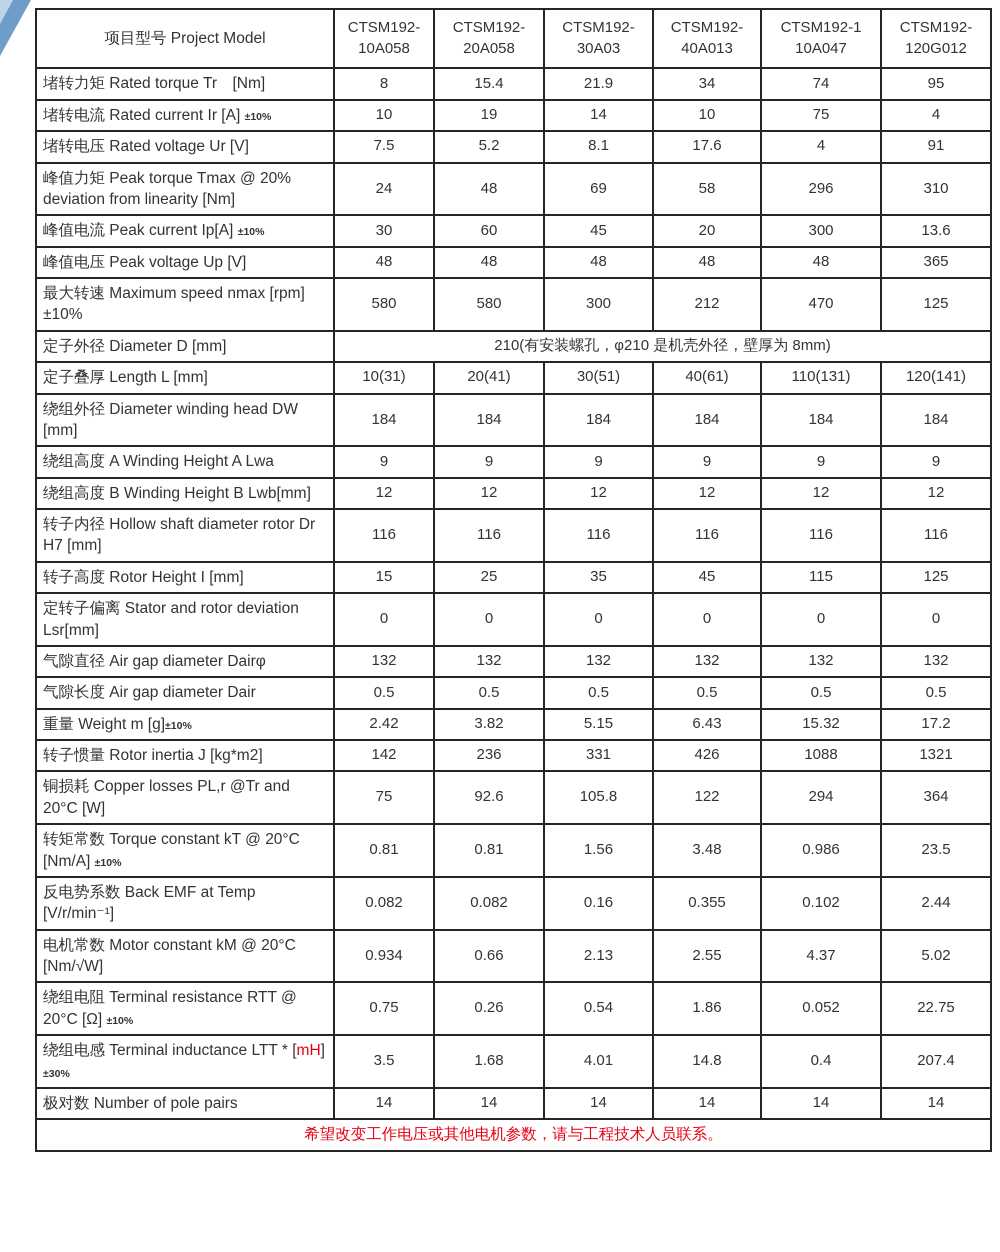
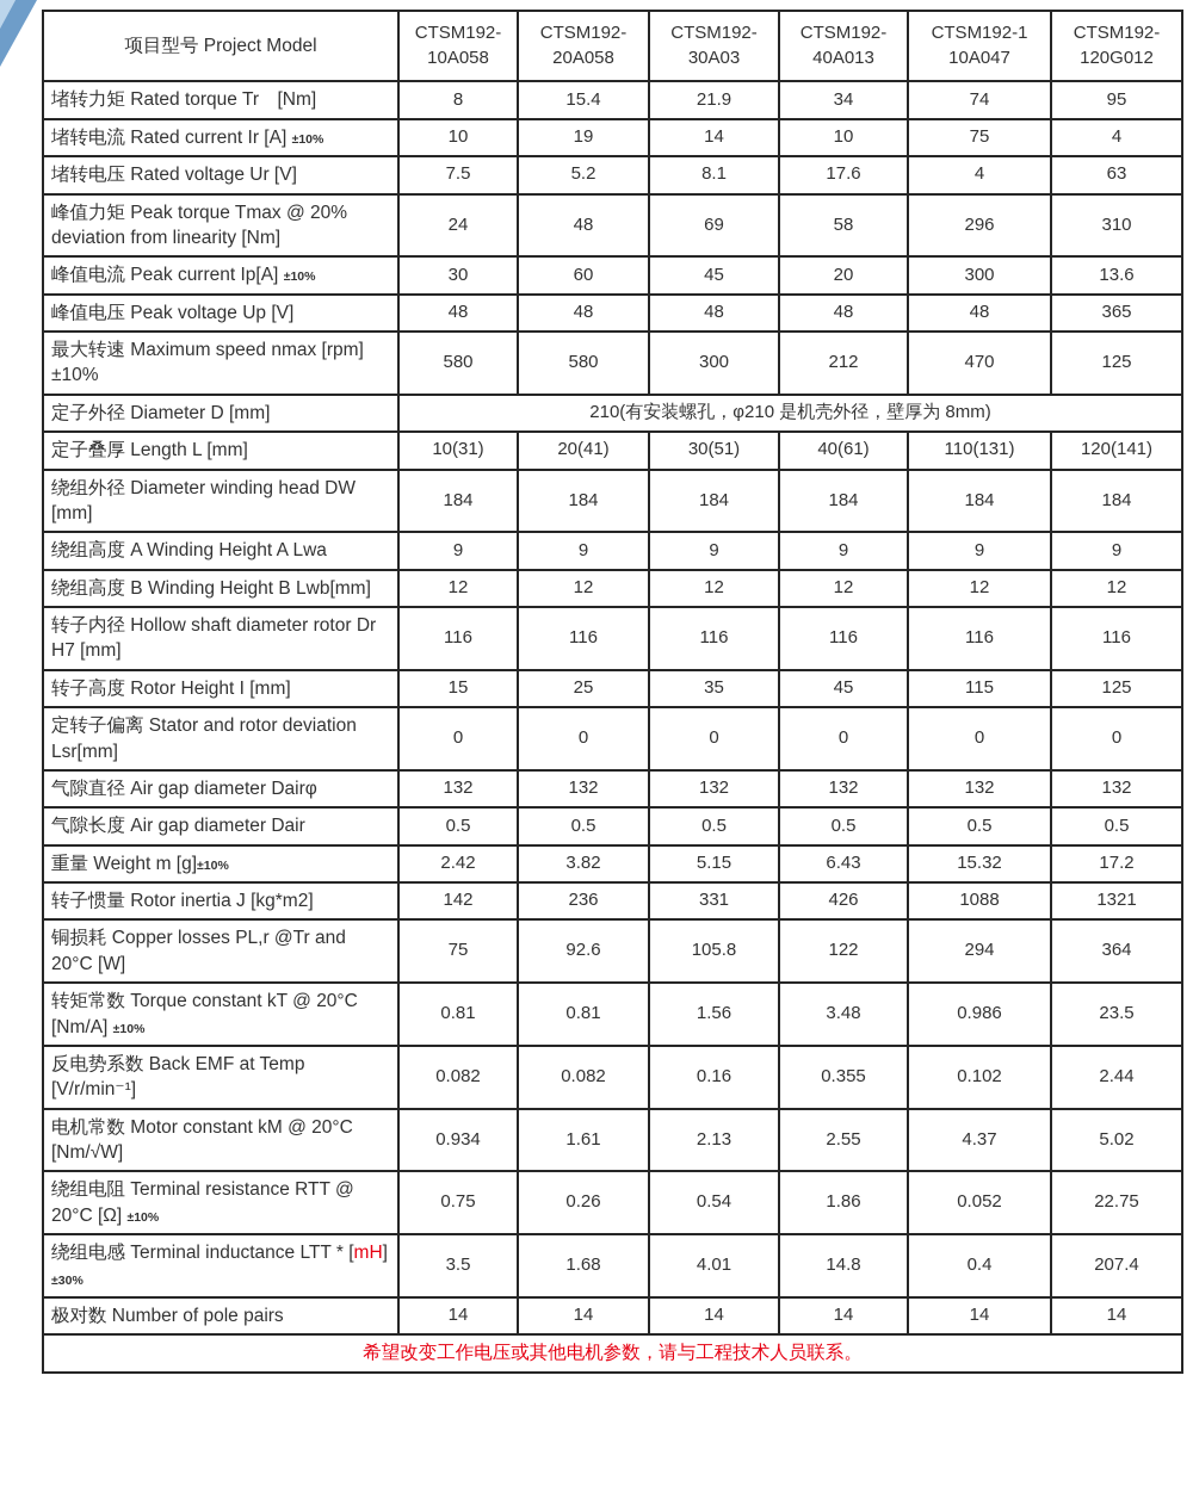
  项目型号 Project Model	CTSM192- 10A058	CTSM192- 20A058	CTSM192- 30A03	CTSM192- 40A013	CTSM192-1 10A047	CTSM192- 120G012
  堵转力矩 Rated torque Tr [Nm]	8	15.4	21.9	34	74	95
  堵转电流 Rated current Ir [A] ±10%	10	19	14	10	75	4
- 堵转电压 Rated voltage Ur [V]	7.5	5.2	8.1	17.6	4	91
+ 堵转电压 Rated voltage Ur [V]	7.5	5.2	8.1	17.6	4	63
  峰值力矩 Peak torque Tmax @ 20% deviation from linearity [Nm]	24	48	69	58	296	310
  峰值电流 Peak current Ip[A] ±10%	30	60	45	20	300	13.6
  峰值电压 Peak voltage Up [V]	48	48	48	48	48	365
  最大转速 Maximum speed nmax [rpm] ±10%	580	580	300	212	470	125
  定子外径 Diameter D [mm]	210(有安装螺孔，φ210 是机壳外径，壁厚为 8mm)
  定子叠厚 Length L [mm]	10(31)	20(41)	30(51)	40(61)	110(131)	120(141)
  绕组外径 Diameter winding head DW [mm]	184	184	184	184	184	184
  绕组高度 A Winding Height A Lwa	9	9	9	9	9	9
  绕组高度 B Winding Height B Lwb[mm]	12	12	12	12	12	12
  转子内径 Hollow shaft diameter rotor Dr H7 [mm]	116	116	116	116	116	116
  转子高度 Rotor Height I [mm]	15	25	35	45	115	125
  定转子偏离 Stator and rotor deviation Lsr[mm]	0	0	0	0	0	0
  气隙直径 Air gap diameter Dairφ	132	132	132	132	132	132
  气隙长度 Air gap diameter Dair	0.5	0.5	0.5	0.5	0.5	0.5
  重量 Weight m [g]±10%	2.42	3.82	5.15	6.43	15.32	17.2
  转子惯量 Rotor inertia J [kg*m2]	142	236	331	426	1088	1321
  铜损耗 Copper losses PL,r @Tr and 20°C [W]	75	92.6	105.8	122	294	364
  转矩常数 Torque constant kT @ 20°C [Nm/A] ±10%	0.81	0.81	1.56	3.48	0.986	23.5
  反电势系数 Back EMF at Temp [V/r/min⁻¹]	0.082	0.082	0.16	0.355	0.102	2.44
- 电机常数 Motor constant kM @ 20°C [Nm/√W]	0.934	0.66	2.13	2.55	4.37	5.02
+ 电机常数 Motor constant kM @ 20°C [Nm/√W]	0.934	1.61	2.13	2.55	4.37	5.02
  绕组电阻 Terminal resistance RTT @ 20°C [Ω] ±10%	0.75	0.26	0.54	1.86	0.052	22.75
  绕组电感 Terminal inductance LTT * [mH] ±30%	3.5	1.68	4.01	14.8	0.4	207.4
  极对数 Number of pole pairs	14	14	14	14	14	14
  希望改变工作电压或其他电机参数，请与工程技术人员联系。
